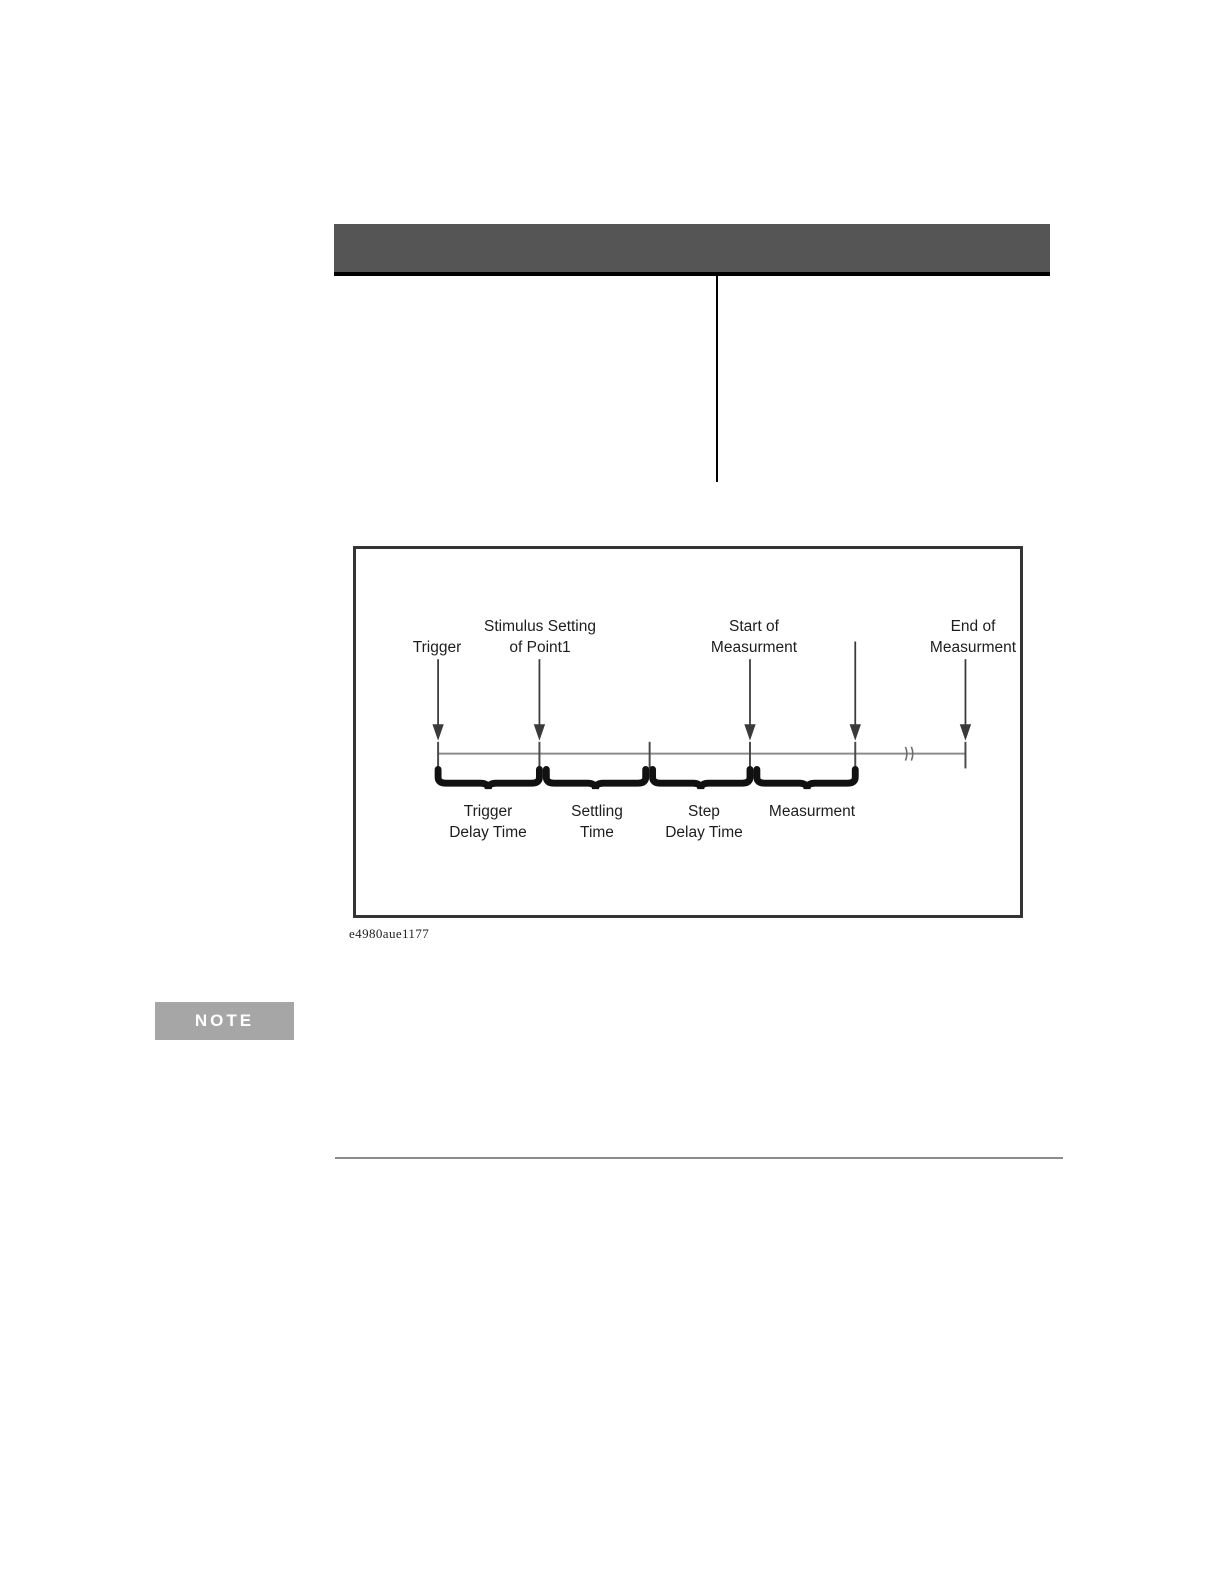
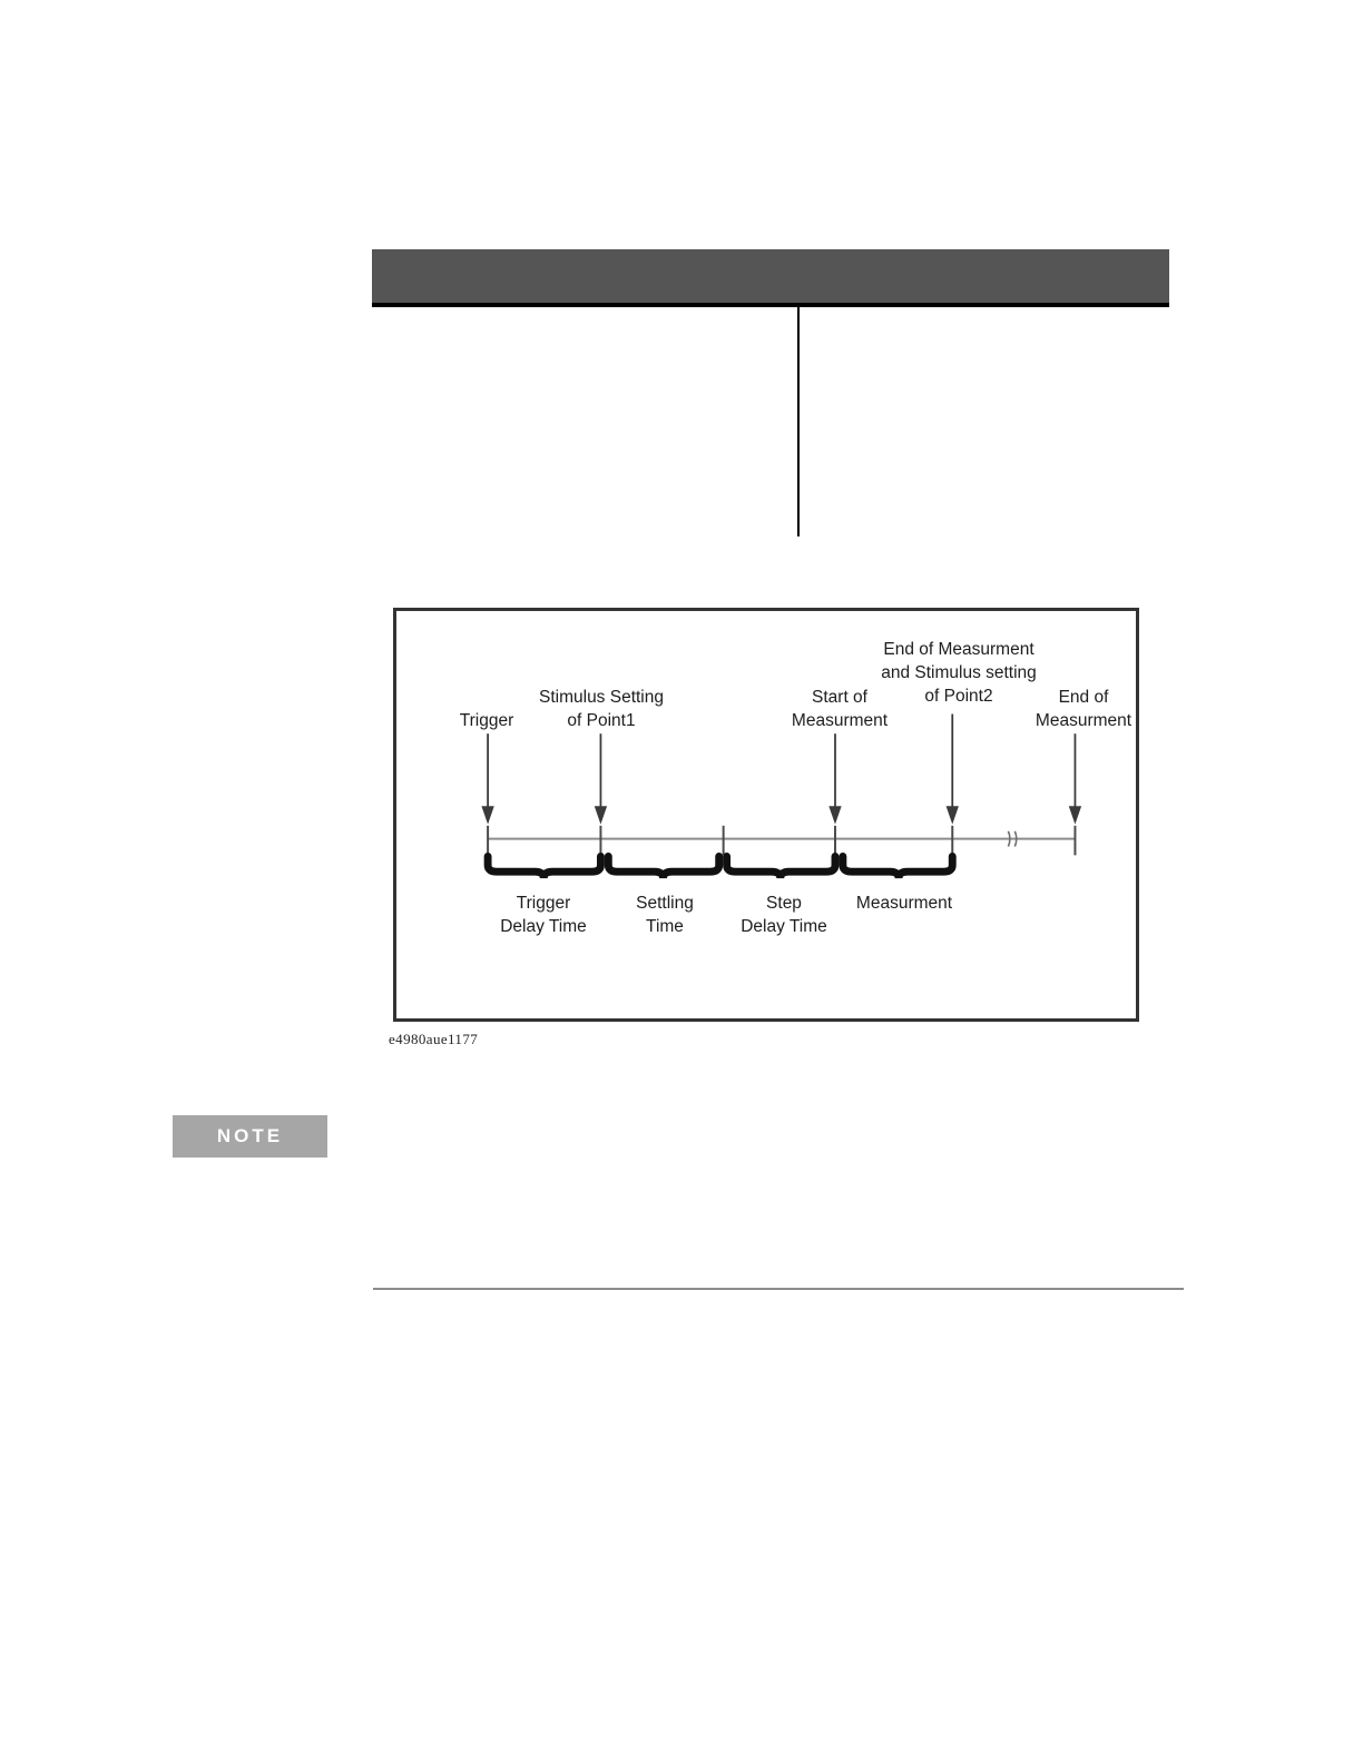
  Trigger
  Stimulus Setting
  of Point1
  Start of
  Measurment
+ End of Measurment
+ and Stimulus setting
+ of Point2
  End of
  Measurment
  Trigger
  Delay Time
  Settling
  Time
  Step
  Delay Time
  Measurment
  e4980aue1177
  NOTE
